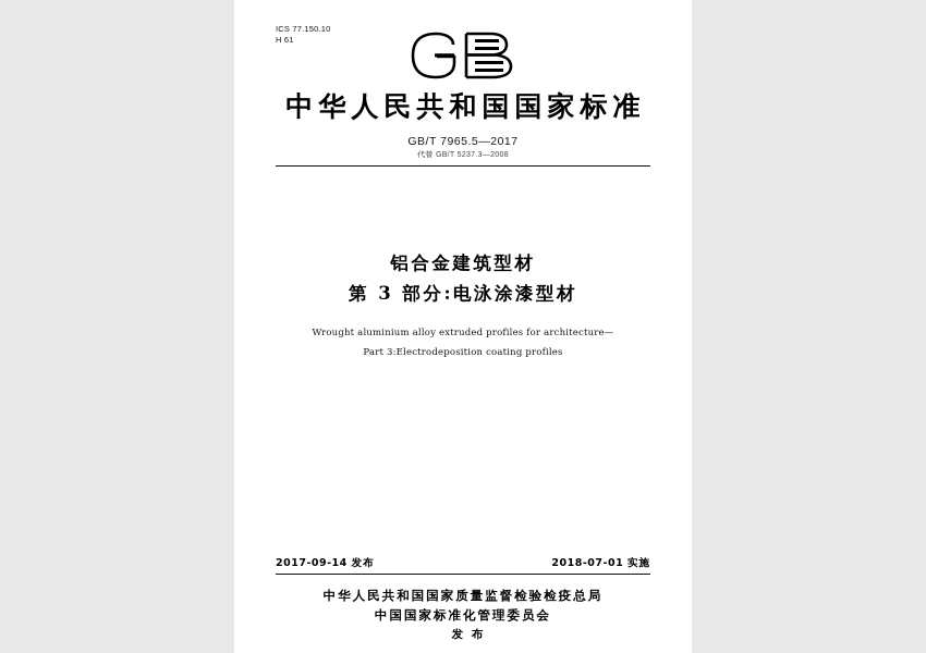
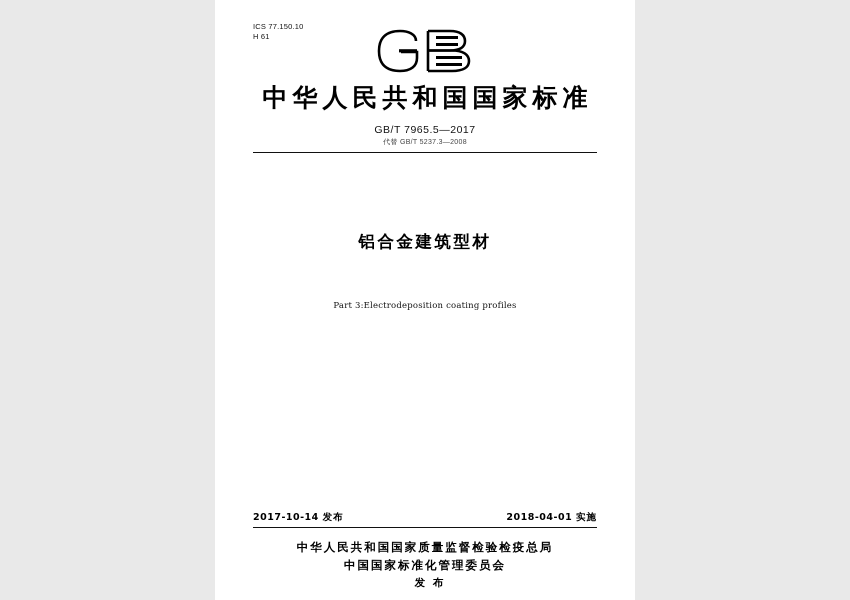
  ICS 77.150.10
  H 61
  中华人民共和国国家标准
  GB/T 7965.5—2017
  铝合金建筑型材
- 第 3 部分:电泳涂漆型材
- Wrought aluminium alloy extruded profiles for architecture—
  Part 3:Electrodeposition coating profiles
- 2017-09-14 发布
+ 2017-10-14 发布
- 2018-07-01 实施
+ 2018-04-01 实施
  中华人民共和国国家质量监督检验检疫总局 中国国家标准化管理委员会 发 布
